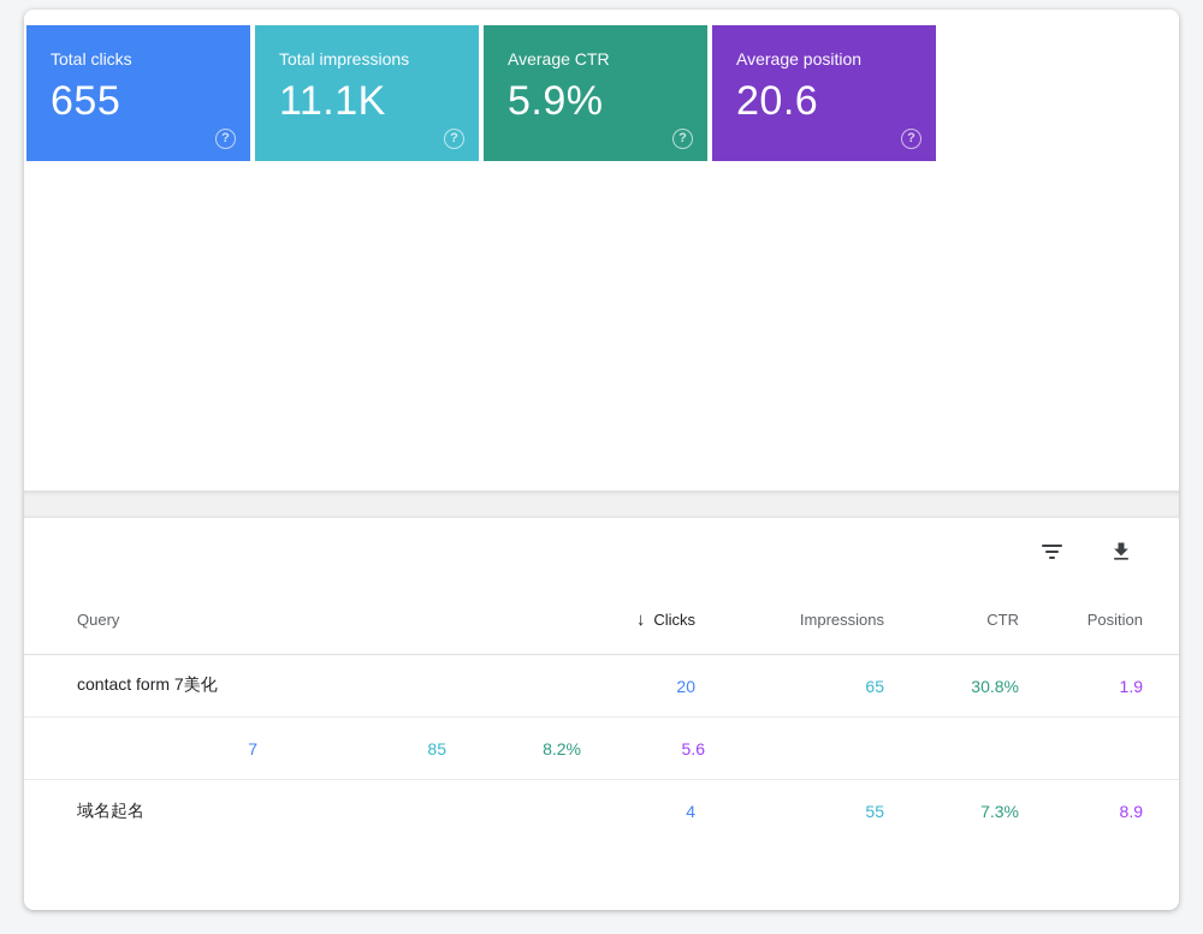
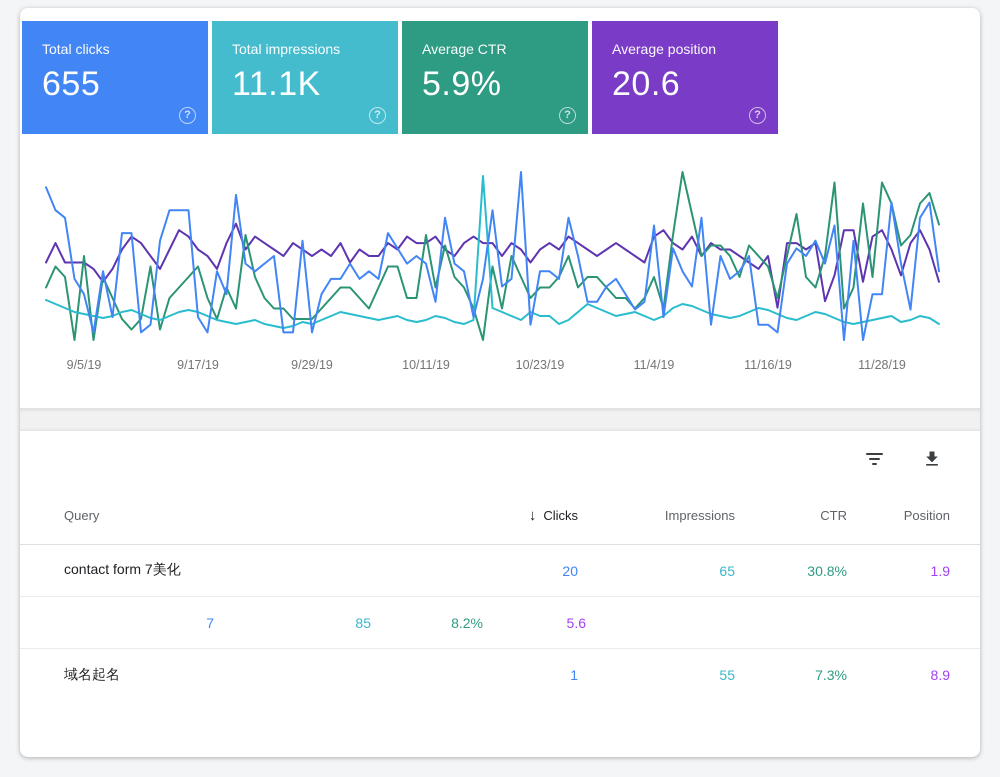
  Total clicks
  655
  ?
  Total impressions
  11.1K
  ?
  Average CTR
  5.9%
  ?
  Average position
  20.6
  ?
+ 9/5/19
+ 9/17/19
+ 9/29/19
+ 10/11/19
+ 10/23/19
+ 11/4/19
+ 11/16/19
+ 11/28/19
  Query
  ↓ Clicks
  Impressions
  CTR
  Position
  contact form 7美化
  20
  65
  30.8%
  1.9
  7
  85
  8.2%
  5.6
  域名起名
- 4
+ 1
  55
  7.3%
  8.9
